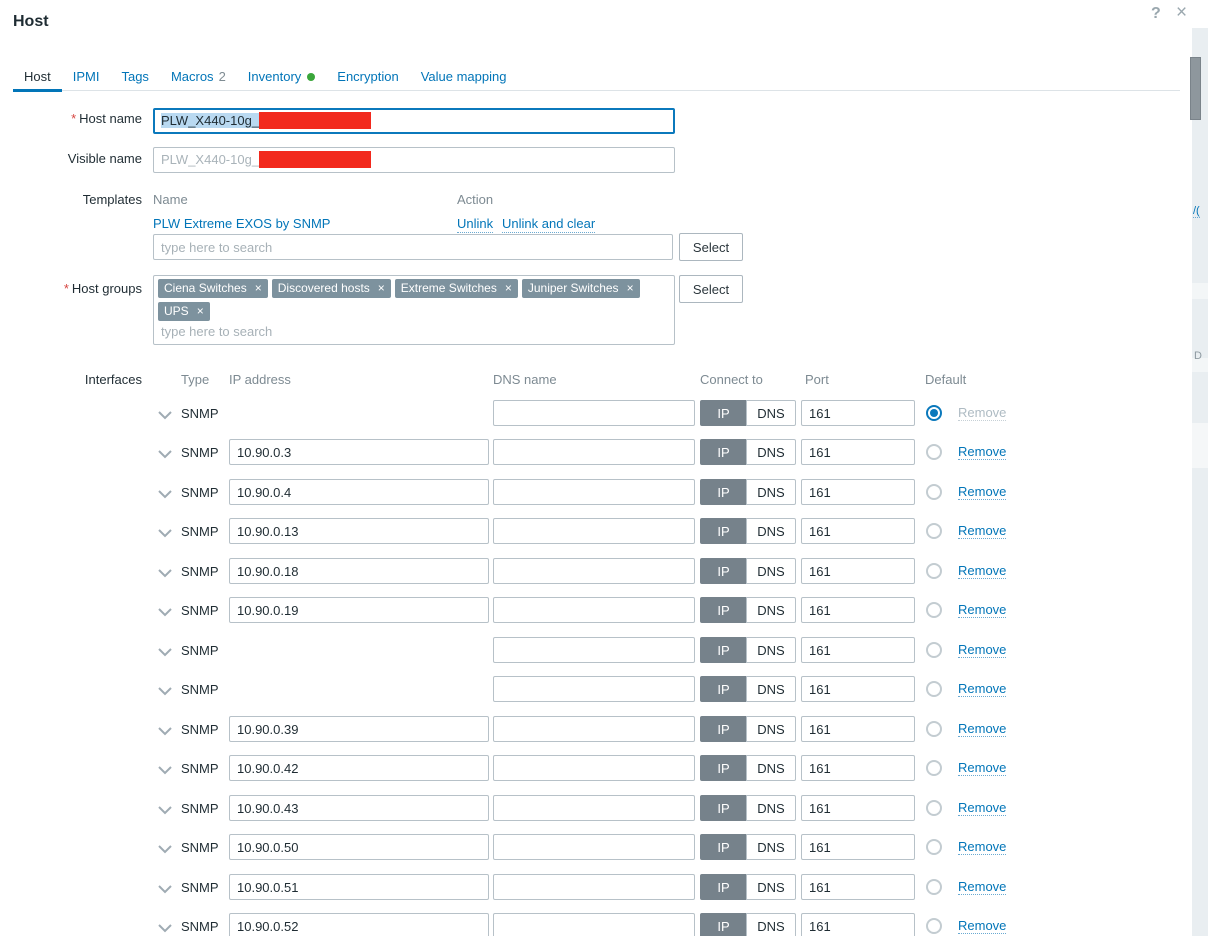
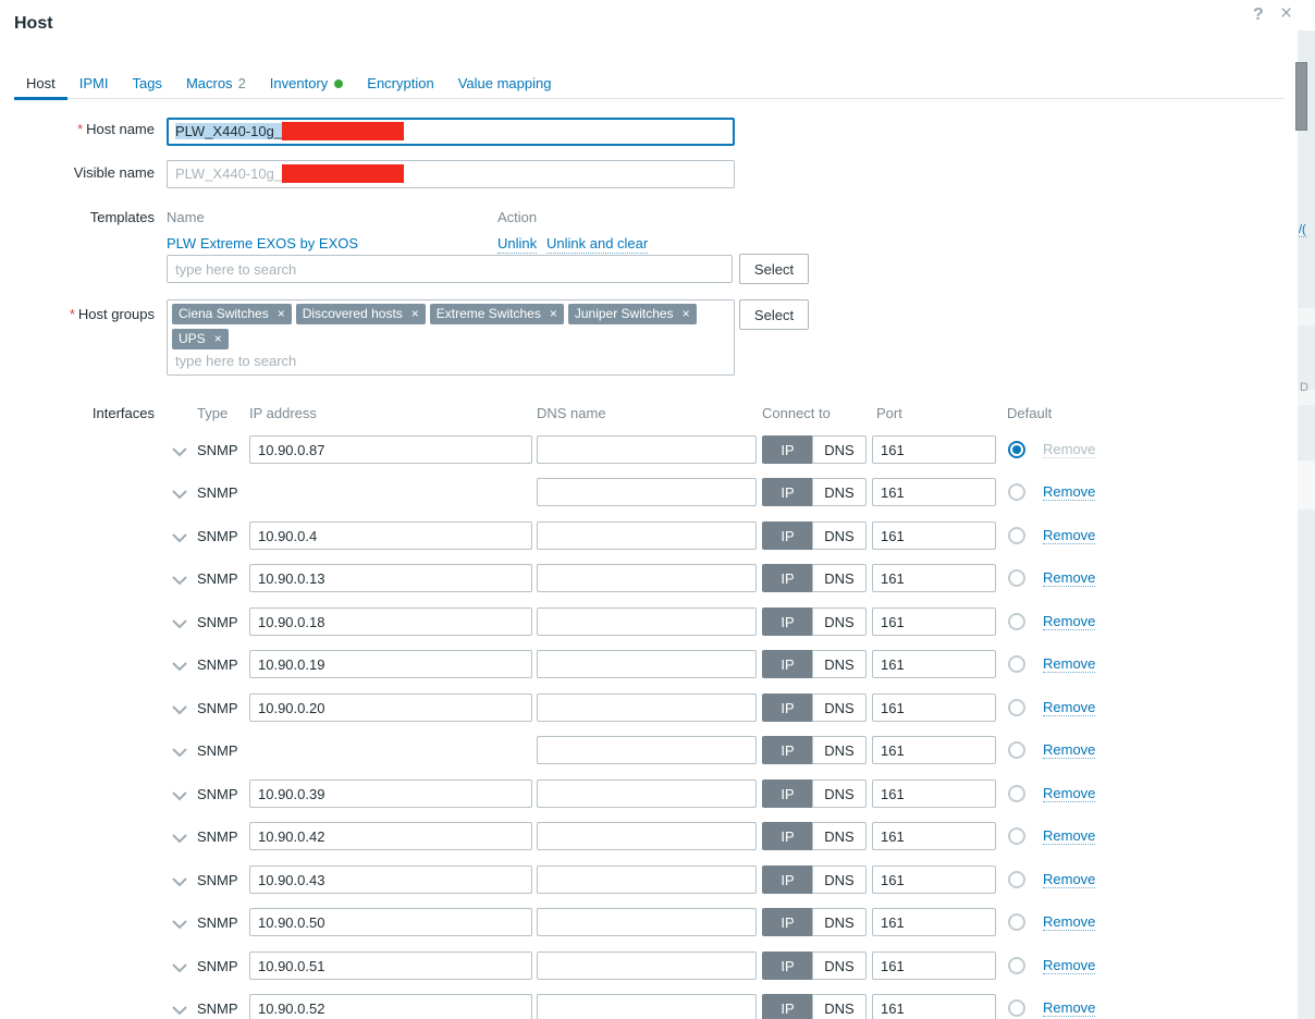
  Host
  ?
  ×
  Host
  IPMI
  Tags
  Macros 2
  Inventory
  Encryption
  Value mapping
  * Host name
  PLW_X440-10g_
  Visible name
  PLW_X440-10g_
  Templates
  Name
  Action
- PLW Extreme EXOS by SNMP
+ PLW Extreme EXOS by EXOS
  Unlink
  Unlink and clear
  type here to search
  Select
  * Host groups
  Ciena Switches
  ×
  Discovered hosts
  ×
  Extreme Switches
  ×
  Juniper Switches
  ×
  UPS
  ×
  type here to search
  Select
  Interfaces
  Type
  IP address
  DNS name
  Connect to
  Port
  Default
  SNMP
+ 10.90.0.87
  IP
  DNS
  161
  Remove
  SNMP
- 10.90.0.3
  IP
  DNS
  161
  Remove
  SNMP
  10.90.0.4
  IP
  DNS
  161
  Remove
  SNMP
  10.90.0.13
  IP
  DNS
  161
  Remove
  SNMP
  10.90.0.18
  IP
  DNS
  161
  Remove
  SNMP
  10.90.0.19
  IP
  DNS
  161
  Remove
  SNMP
+ 10.90.0.20
  IP
  DNS
  161
  Remove
  SNMP
  IP
  DNS
  161
  Remove
  SNMP
  10.90.0.39
  IP
  DNS
  161
  Remove
  SNMP
  10.90.0.42
  IP
  DNS
  161
  Remove
  SNMP
  10.90.0.43
  IP
  DNS
  161
  Remove
  SNMP
  10.90.0.50
  IP
  DNS
  161
  Remove
  SNMP
  10.90.0.51
  IP
  DNS
  161
  Remove
  SNMP
  10.90.0.52
  IP
  DNS
  161
  Remove
  /(
  D
